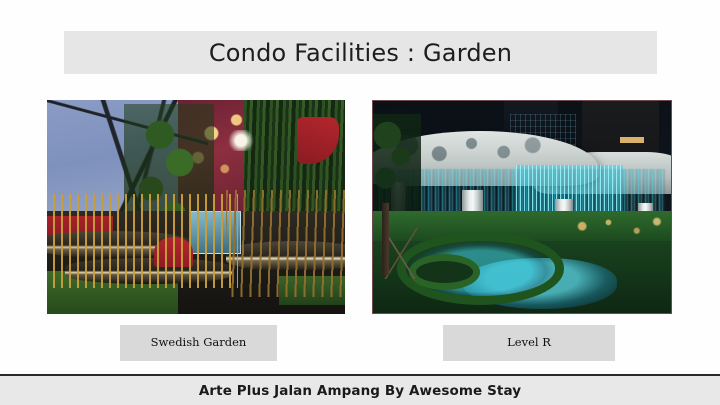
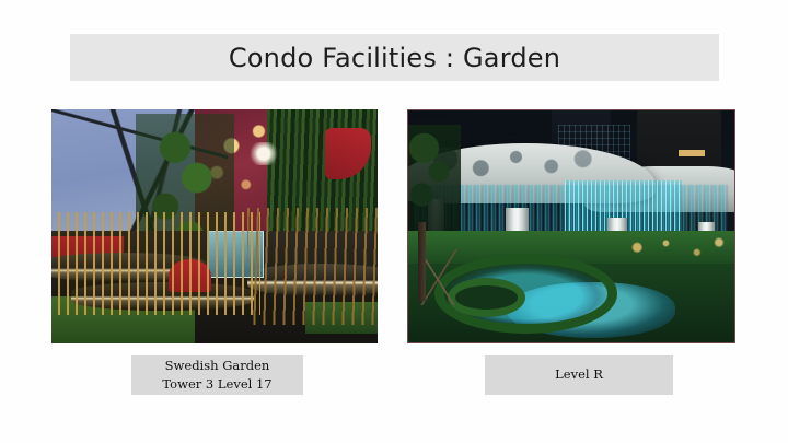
  Condo Facilities : Garden
  Swedish Garden
+ Tower 3 Level 17
  Level R
- Arte Plus Jalan Ampang By Awesome Stay
